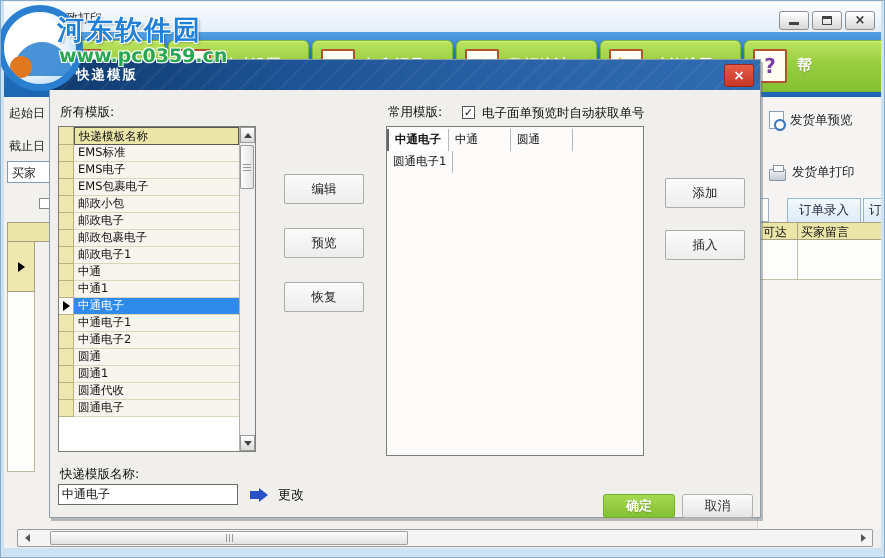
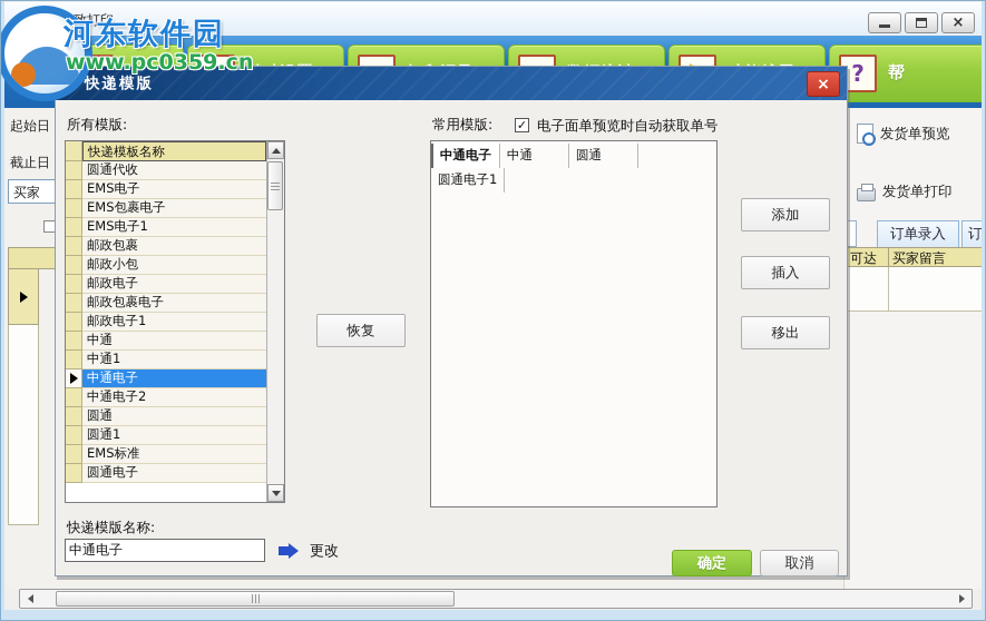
  致打印
  ×
  ?
  起始日
  截止日
  买家
  发货单预览
  发货单打印
  订单录入
  可达
  买家留言
  快递模版
  ×
  所有模版:
  快递模板名称
- EMS标准
+ 圆通代收
  EMS电子
  EMS包裹电子
+ EMS电子1
+ 邮政包裹
  邮政小包
  邮政电子
  邮政包裹电子
  邮政电子1
  中通
  中通1
  中通电子
- 中通电子1
  中通电子2
  圆通
  圆通1
- 圆通代收
+ EMS标准
  圆通电子
- 编辑
- 预览
  恢复
  常用模版:
  ✓
  电子面单预览时自动获取单号
  中通电子
  中通
  圆通
  圆通电子1
  添加
  插入
+ 移出
  快递模版名称:
  中通电子
  更改
  确定
  取消
  河东软件园
  www.pc0359.cn
